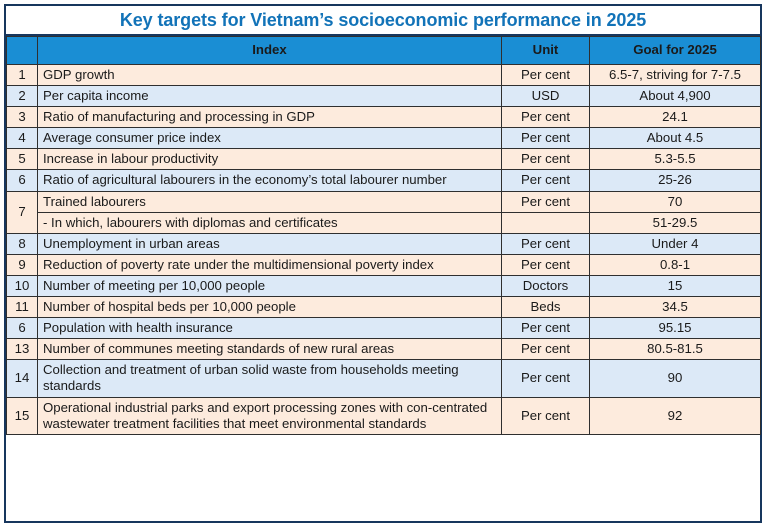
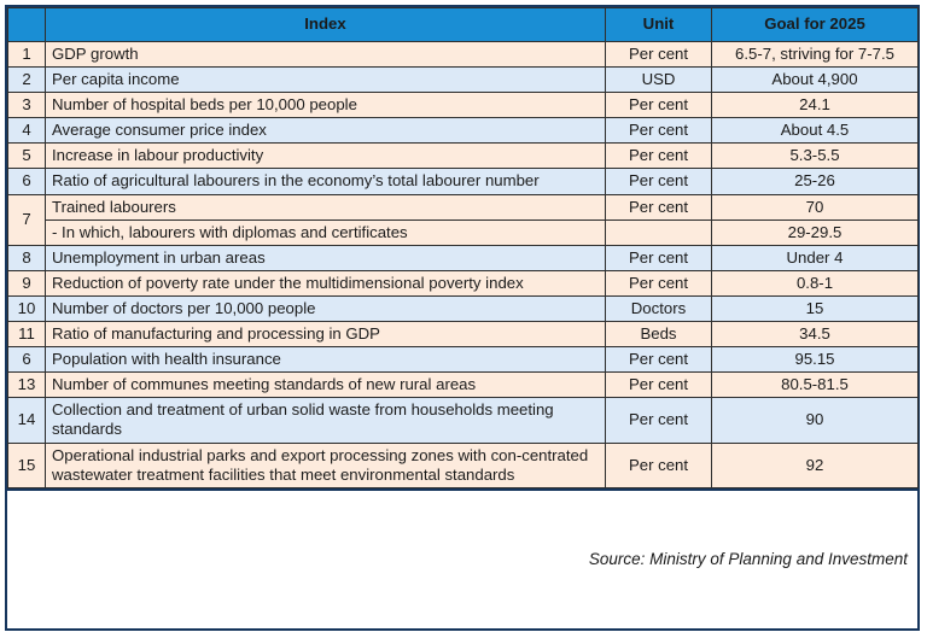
- Key targets for Vietnam’s socioeconomic performance in 2025
  	Index	Unit	Goal for 2025
  1	GDP growth	Per cent	6.5-7, striving for 7-7.5
  2	Per capita income	USD	About 4,900
- 3	Ratio of manufacturing and processing in GDP	Per cent	24.1
+ 3	Number of hospital beds per 10,000 people	Per cent	24.1
  4	Average consumer price index	Per cent	About 4.5
  5	Increase in labour productivity	Per cent	5.3-5.5
  6	Ratio of agricultural labourers in the economy’s total labourer number	Per cent	25-26
  7	Trained labourers	Per cent	70
- - In which, labourers with diplomas and certificates		51-29.5
+ - In which, labourers with diplomas and certificates		29-29.5
  8	Unemployment in urban areas	Per cent	Under 4
  9	Reduction of poverty rate under the multidimensional poverty index	Per cent	0.8-1
- 10	Number of meeting per 10,000 people	Doctors	15
+ 10	Number of doctors per 10,000 people	Doctors	15
- 11	Number of hospital beds per 10,000 people	Beds	34.5
+ 11	Ratio of manufacturing and processing in GDP	Beds	34.5
  6	Population with health insurance	Per cent	95.15
  13	Number of communes meeting standards of new rural areas	Per cent	80.5-81.5
  14	Collection and treatment of urban solid waste from households meeting standards	Per cent	90
  15	Operational industrial parks and export processing zones with con-centrated wastewater treatment facilities that meet environmental standards	Per cent	92
+ Source: Ministry of Planning and Investment
